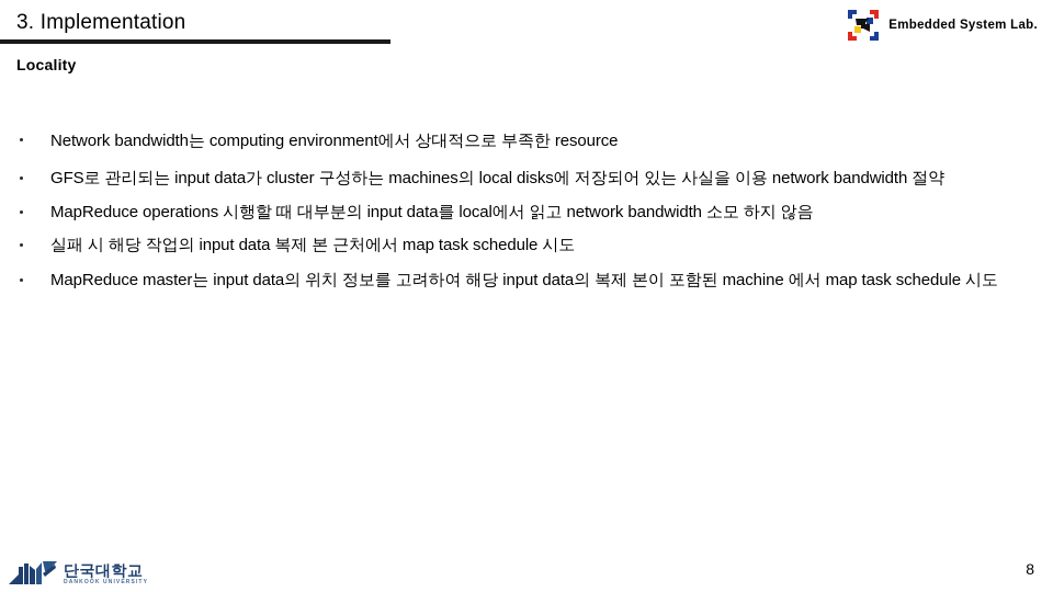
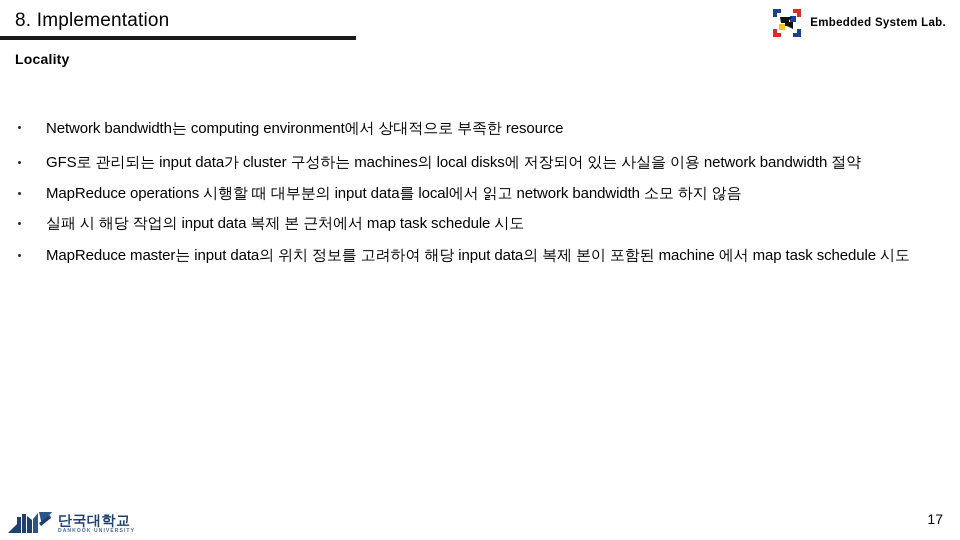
- 3. Implementation
+ 8. Implementation
  Embedded System Lab.
  Locality
  Network bandwidth는 computing environment에서 상대적으로 부족한 resource
  GFS로 관리되는 input data가 cluster 구성하는 machines의 local disks에 저장되어 있는 사실을 이용 network bandwidth 절약
  MapReduce operations 시행할 때 대부분의 input data를 local에서 읽고 network bandwidth 소모 하지 않음
  실패 시 해당 작업의 input data 복제 본 근처에서 map task schedule 시도
  MapReduce master는 input data의 위치 정보를 고려하여 해당 input data의 복제 본이 포함된 machine 에서 map task schedule 시도
  단국대학교
- 8
+ 17
